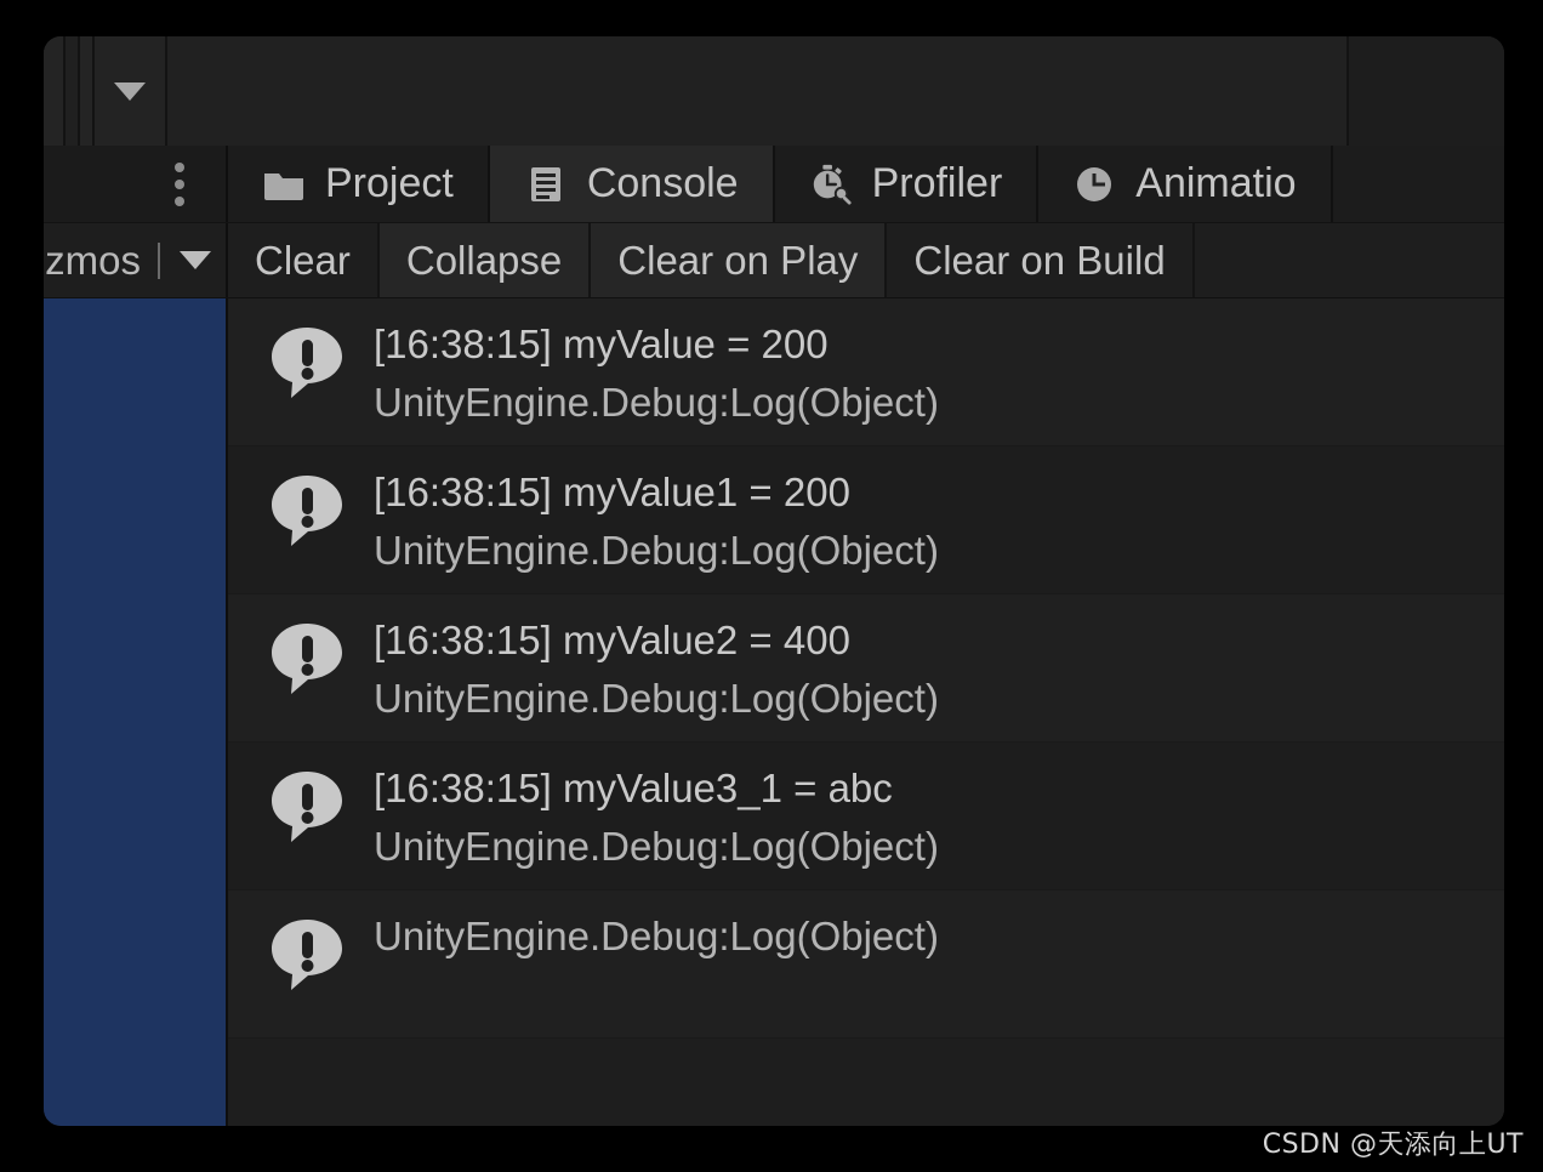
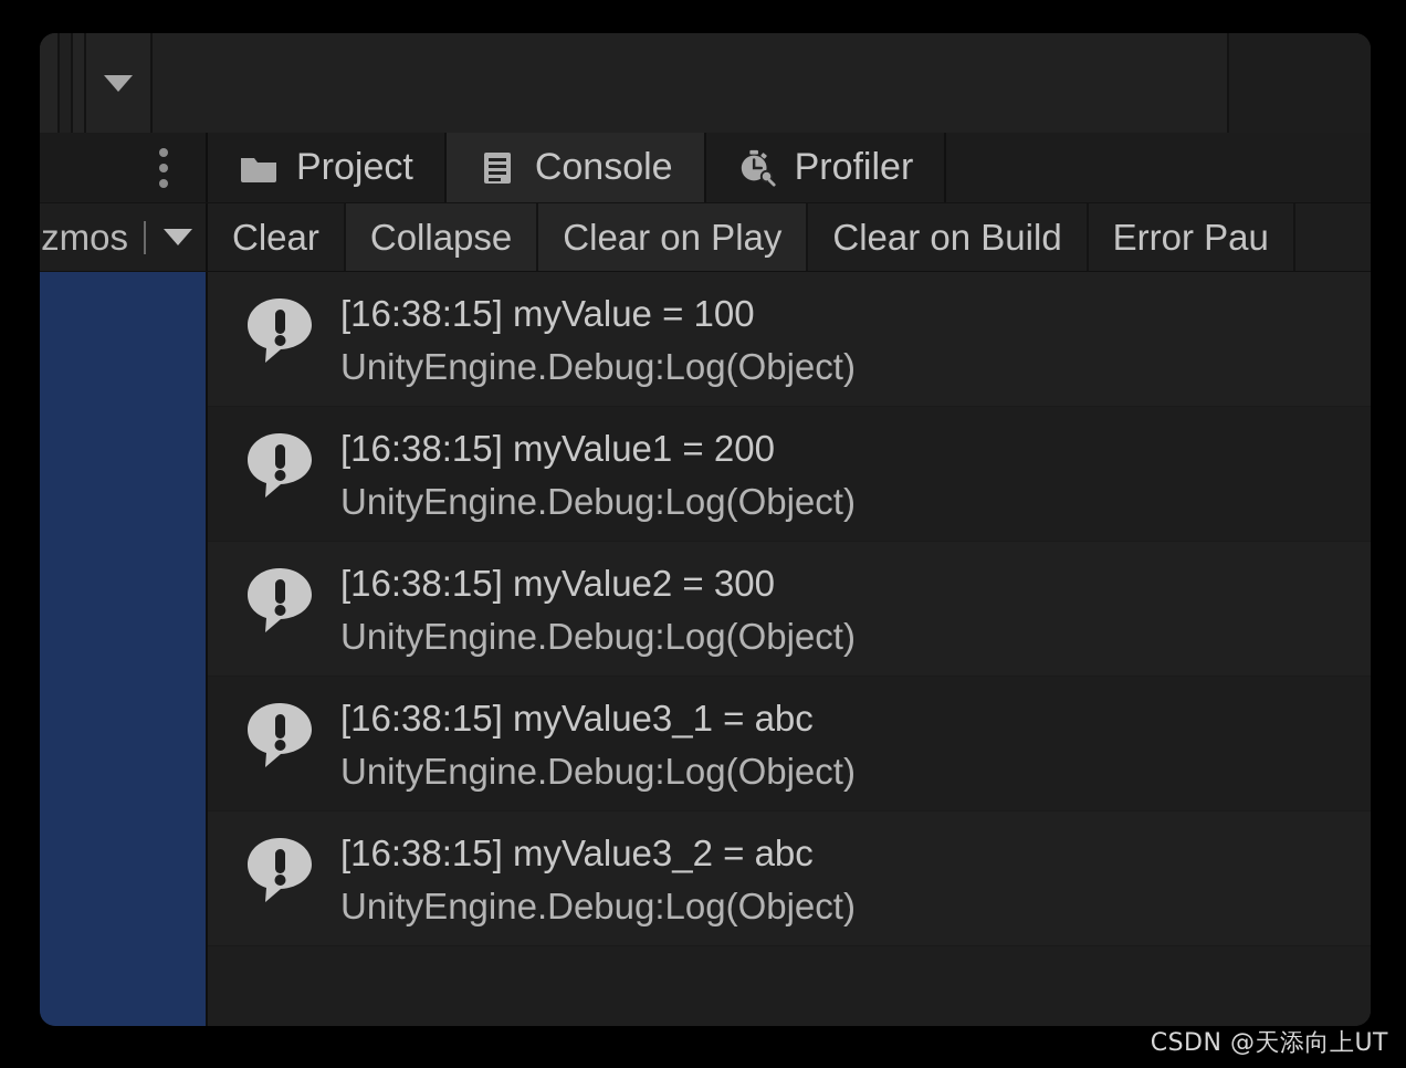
  Project
  Console
  Profiler
- Animatio
  zmos
  Clear
  Collapse
  Clear on Play
  Clear on Build
+ Error Pau
- [16:38:15] myValue = 200
+ [16:38:15] myValue = 100
  UnityEngine.Debug:Log(Object)
  [16:38:15] myValue1 = 200
  UnityEngine.Debug:Log(Object)
- [16:38:15] myValue2 = 400
+ [16:38:15] myValue2 = 300
  UnityEngine.Debug:Log(Object)
  [16:38:15] myValue3_1 = abc
  UnityEngine.Debug:Log(Object)
+ [16:38:15] myValue3_2 = abc
  UnityEngine.Debug:Log(Object)
  CSDN @天添向上UT
